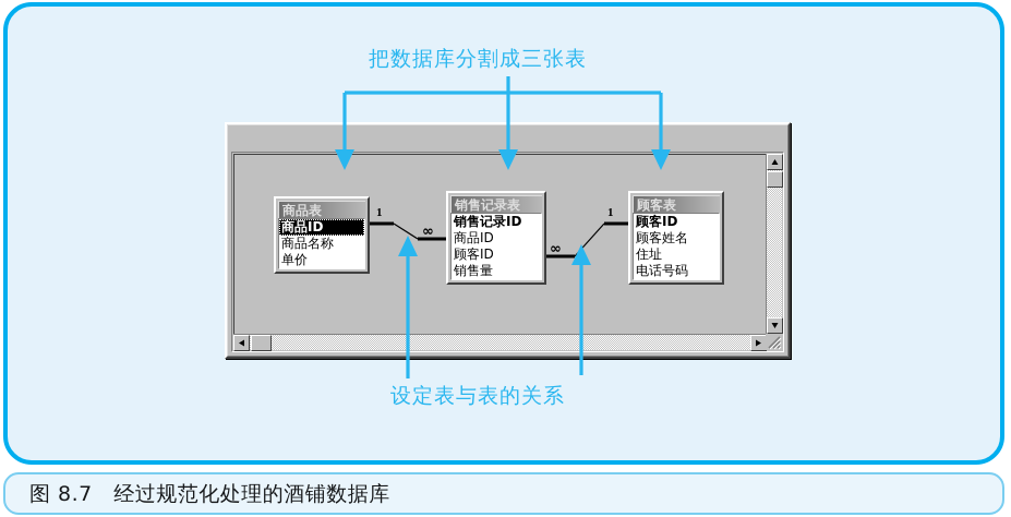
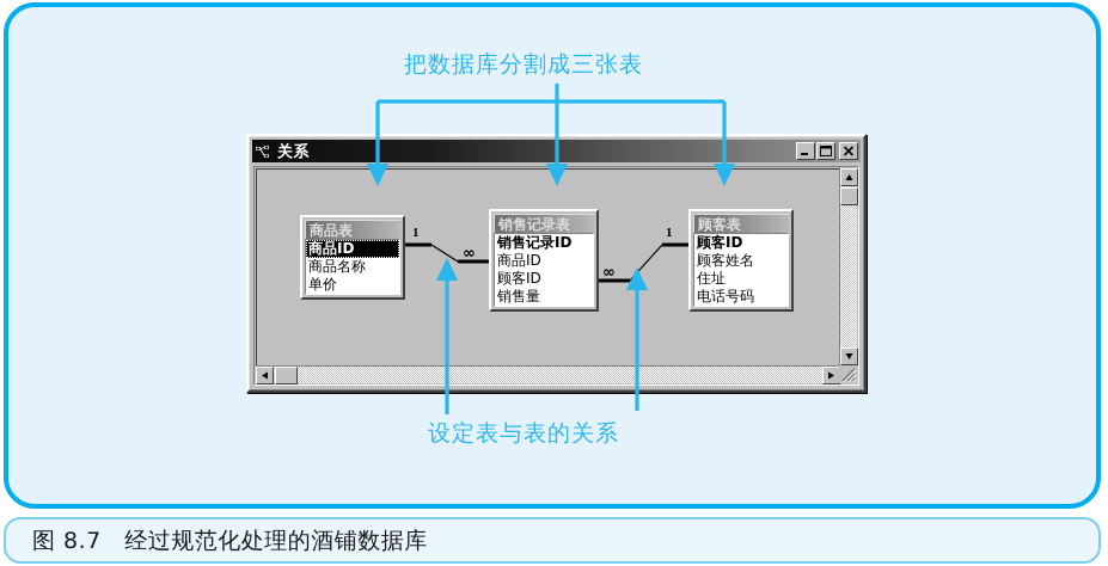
  把数据库分割成三张表
  设定表与表的关系
+ 关系
  1
  ∞
  ∞
  1
  商品表
  商品ID
  商品名称
  单价
  销售记录表
  销售记录ID
  商品ID
  顾客ID
  销售量
  顾客表
  顾客ID
  顾客姓名
  住址
  电话号码
  图 8.7 经过规范化处理的酒铺数据库
